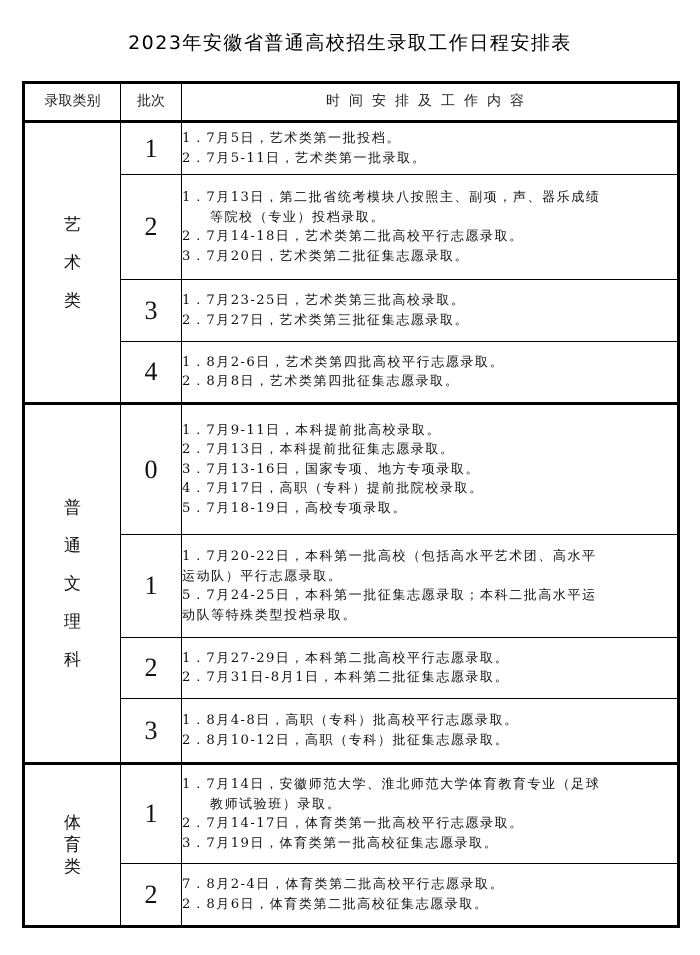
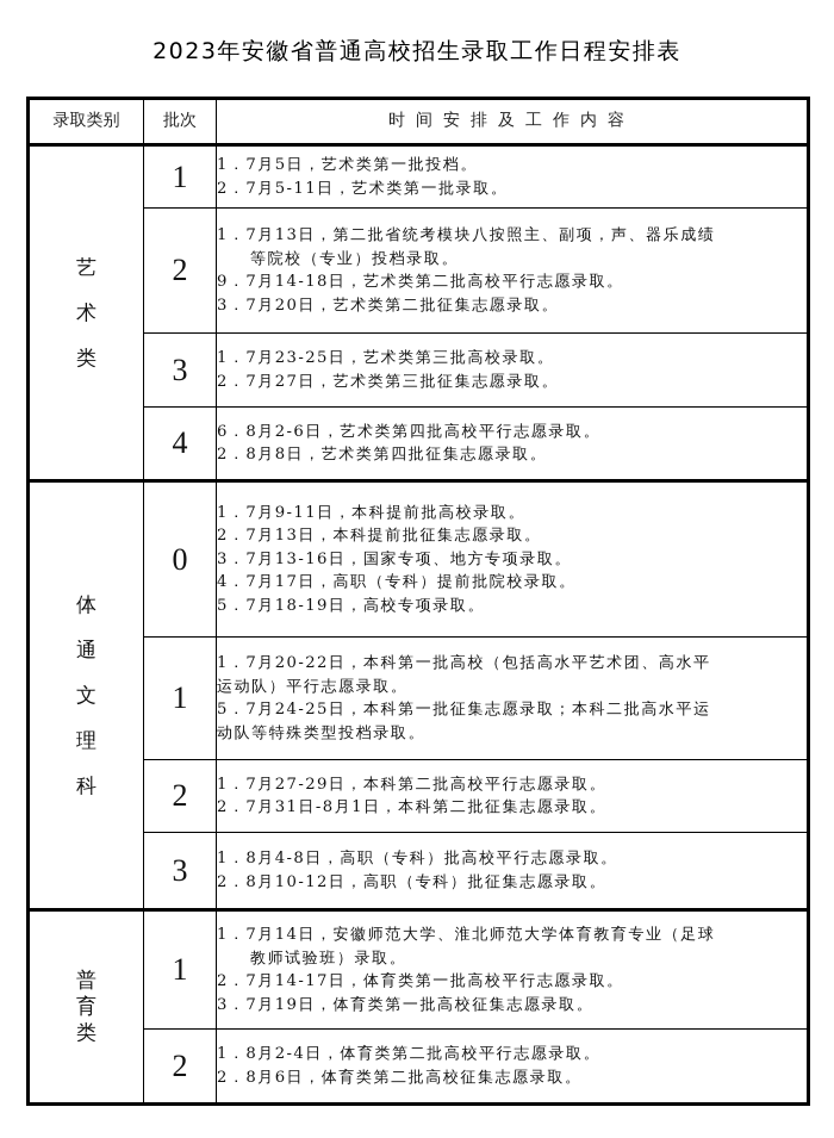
  2023年安徽省普通高校招生录取工作日程安排表
  录取类别	批次	时间安排及工作内容
  艺 术 类	1	1．7月5日，艺术类第一批投档。 2．7月5-11日，艺术类第一批录取。
- 2	1．7月13日，第二批省统考模块八按照主、副项，声、器乐成绩 等院校（专业）投档录取。 2．7月14-18日，艺术类第二批高校平行志愿录取。 3．7月20日，艺术类第二批征集志愿录取。
+ 2	1．7月13日，第二批省统考模块八按照主、副项，声、器乐成绩 等院校（专业）投档录取。 9．7月14-18日，艺术类第二批高校平行志愿录取。 3．7月20日，艺术类第二批征集志愿录取。
  3	1．7月23-25日，艺术类第三批高校录取。 2．7月27日，艺术类第三批征集志愿录取。
- 4	1．8月2-6日，艺术类第四批高校平行志愿录取。 2．8月8日，艺术类第四批征集志愿录取。
+ 4	6．8月2-6日，艺术类第四批高校平行志愿录取。 2．8月8日，艺术类第四批征集志愿录取。
- 普 通 文 理 科	0	1．7月9-11日，本科提前批高校录取。 2．7月13日，本科提前批征集志愿录取。 3．7月13-16日，国家专项、地方专项录取。 4．7月17日，高职（专科）提前批院校录取。 5．7月18-19日，高校专项录取。
+ 体 通 文 理 科	0	1．7月9-11日，本科提前批高校录取。 2．7月13日，本科提前批征集志愿录取。 3．7月13-16日，国家专项、地方专项录取。 4．7月17日，高职（专科）提前批院校录取。 5．7月18-19日，高校专项录取。
  1	1．7月20-22日，本科第一批高校（包括高水平艺术团、高水平 运动队）平行志愿录取。 5．7月24-25日，本科第一批征集志愿录取；本科二批高水平运 动队等特殊类型投档录取。
  2	1．7月27-29日，本科第二批高校平行志愿录取。 2．7月31日-8月1日，本科第二批征集志愿录取。
  3	1．8月4-8日，高职（专科）批高校平行志愿录取。 2．8月10-12日，高职（专科）批征集志愿录取。
- 体 育 类	1	1．7月14日，安徽师范大学、淮北师范大学体育教育专业（足球 教师试验班）录取。 2．7月14-17日，体育类第一批高校平行志愿录取。 3．7月19日，体育类第一批高校征集志愿录取。
+ 普 育 类	1	1．7月14日，安徽师范大学、淮北师范大学体育教育专业（足球 教师试验班）录取。 2．7月14-17日，体育类第一批高校平行志愿录取。 3．7月19日，体育类第一批高校征集志愿录取。
- 2	7．8月2-4日，体育类第二批高校平行志愿录取。 2．8月6日，体育类第二批高校征集志愿录取。
+ 2	1．8月2-4日，体育类第二批高校平行志愿录取。 2．8月6日，体育类第二批高校征集志愿录取。
